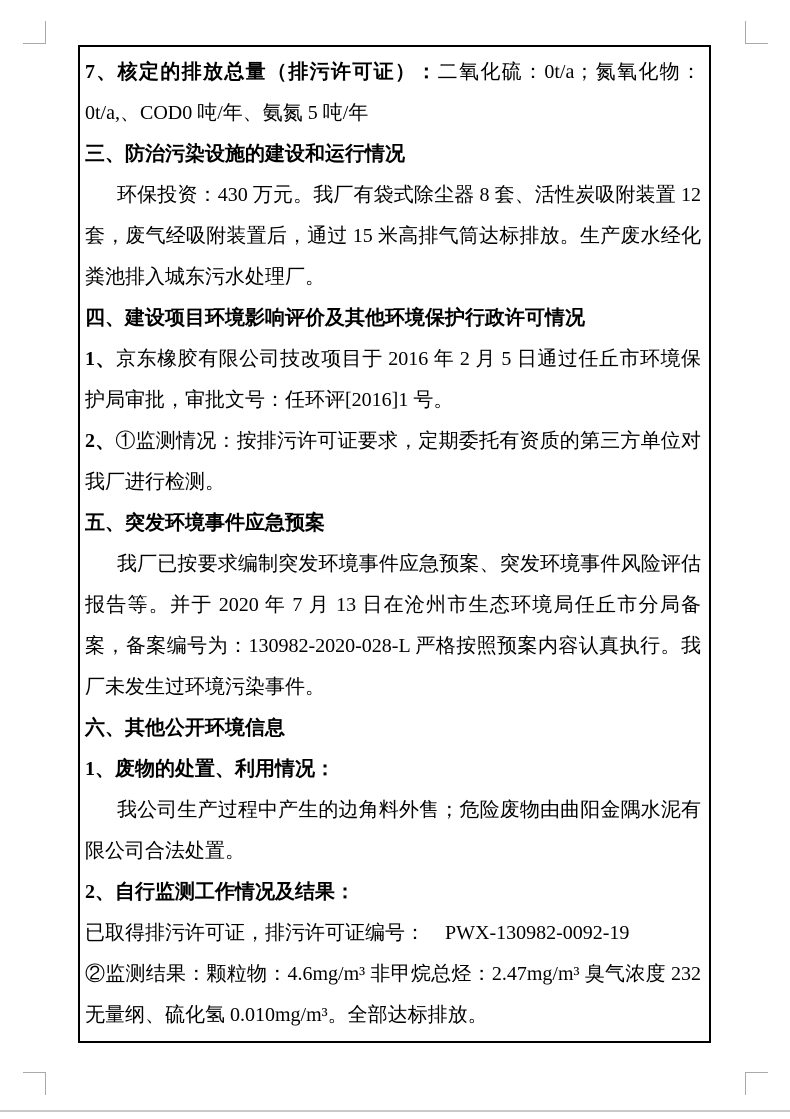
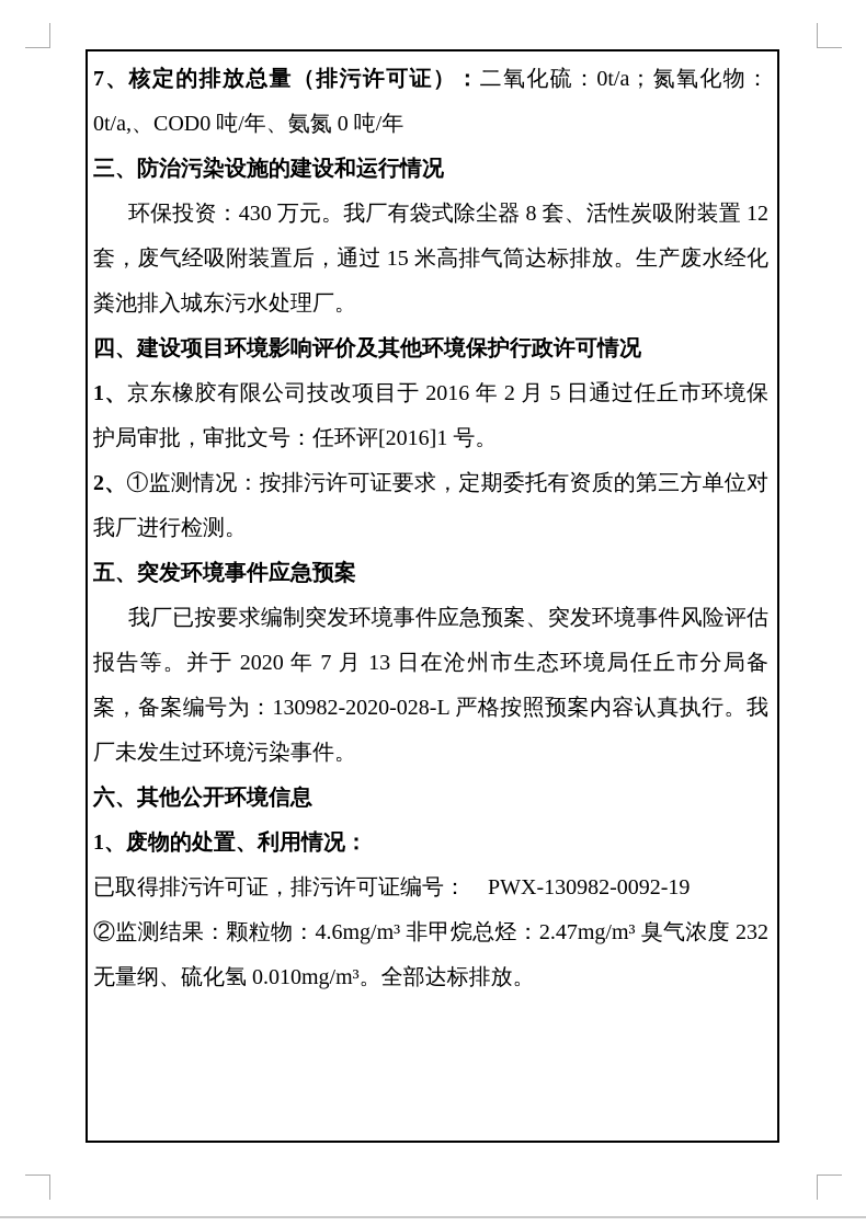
- 7、核定的排放总量（排污许可证）：二氧化硫：0t/a；氮氧化物：0t/a,、COD0 吨/年、氨氮 5 吨/年
+ 7、核定的排放总量（排污许可证）：二氧化硫：0t/a；氮氧化物：0t/a,、COD0 吨/年、氨氮 0 吨/年
  三、防治污染设施的建设和运行情况
  环保投资：430 万元。我厂有袋式除尘器 8 套、活性炭吸附装置 12 套，废气经吸附装置后，通过 15 米高排气筒达标排放。生产废水经化粪池排入城东污水处理厂。
  四、建设项目环境影响评价及其他环境保护行政许可情况
  1、京东橡胶有限公司技改项目于 2016 年 2 月 5 日通过任丘市环境保护局审批，审批文号：任环评[2016]1 号。
  2、①监测情况：按排污许可证要求，定期委托有资质的第三方单位对我厂进行检测。
  五、突发环境事件应急预案
  我厂已按要求编制突发环境事件应急预案、突发环境事件风险评估报告等。并于 2020 年 7 月 13 日在沧州市生态环境局任丘市分局备案，备案编号为：130982-2020-028-L 严格按照预案内容认真执行。我厂未发生过环境污染事件。
  六、其他公开环境信息
  1、废物的处置、利用情况：
- 我公司生产过程中产生的边角料外售；危险废物由曲阳金隅水泥有限公司合法处置。
- 2、自行监测工作情况及结果：
  已取得排污许可证，排污许可证编号： PWX-130982-0092-19
  ②监测结果：颗粒物：4.6mg/m³ 非甲烷总烃：2.47mg/m³ 臭气浓度 232 无量纲、硫化氢 0.010mg/m³。全部达标排放。
